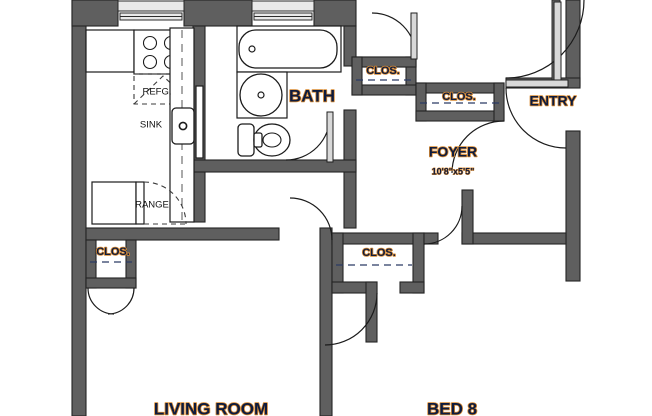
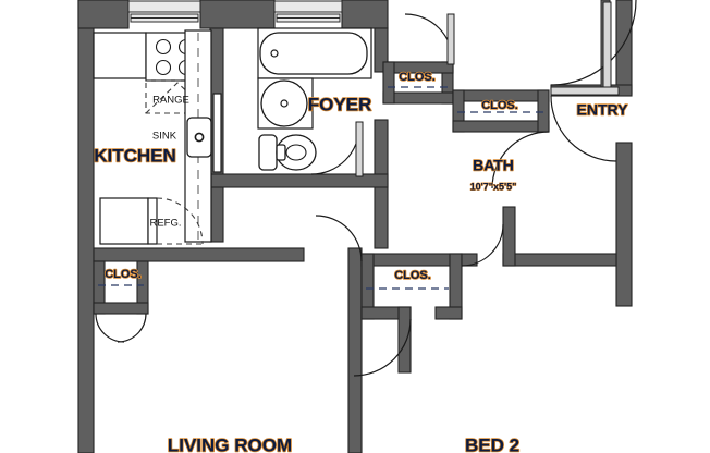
+ KITCHEN
- BATH
+ FOYER
  ENTRY
- FOYER
+ BATH
  LIVING ROOM
- BED 8
+ BED 2
- 10'8"x5'5"
+ 10'7"x5'5"
  CLOS.
  CLOS.
  CLOS.
  CLOS.
- REFG.
+ RANGE
  SINK
- RANGE
+ REFG.
